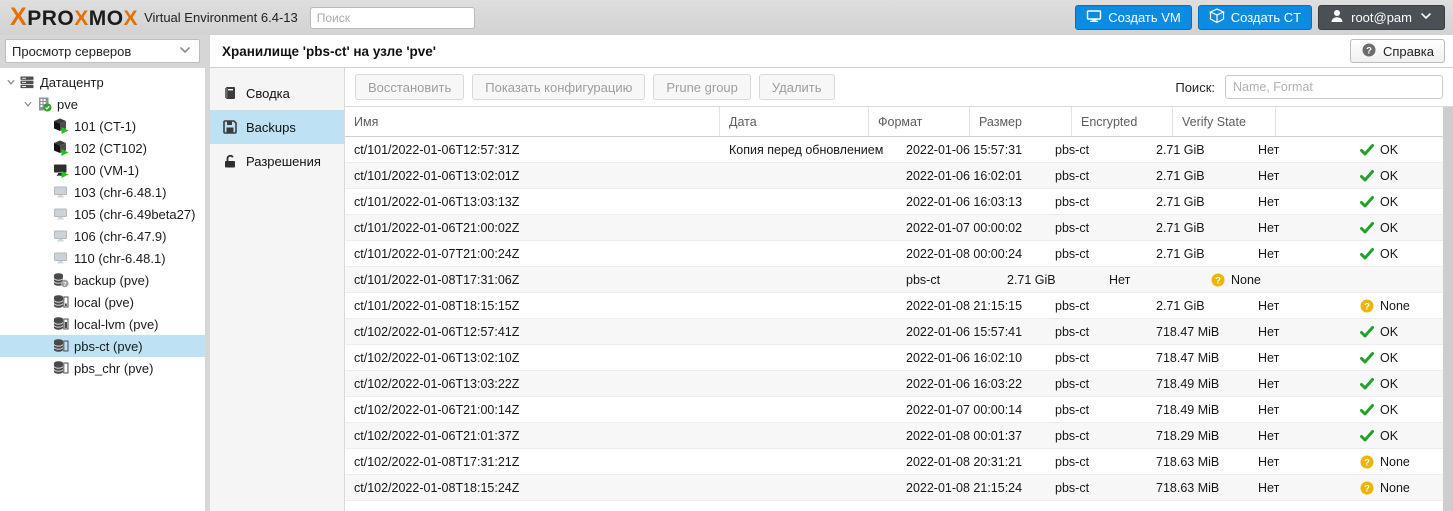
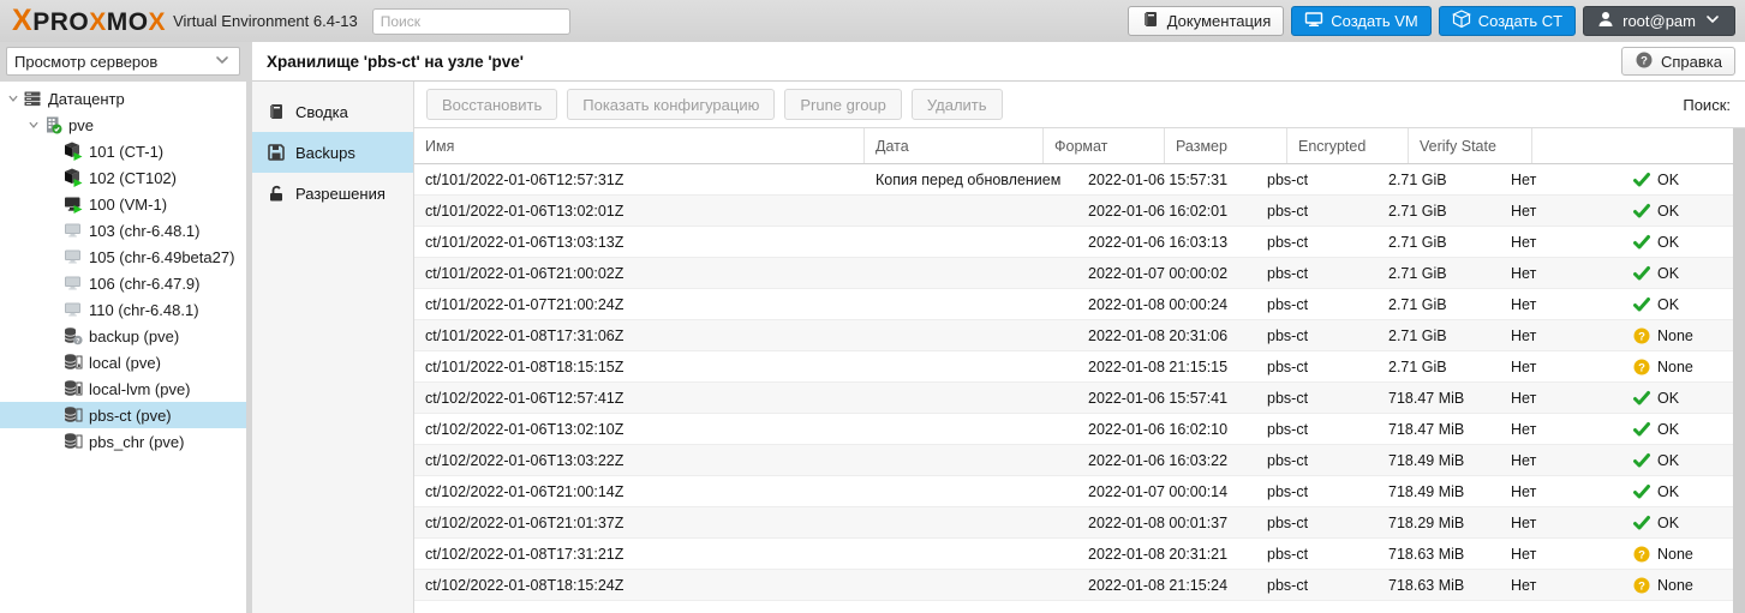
  X
  PRO
  X
  MO
  X
  Virtual Environment 6.4-13
  Поиск
+ Документация
  Создать VM
  Создать CT
  root@pam
  Просмотр серверов
  Датацентр
  pve
  101 (CT-1)
  102 (CT102)
  100 (VM-1)
  103 (chr-6.48.1)
  105 (chr-6.49beta27)
  106 (chr-6.47.9)
  110 (chr-6.48.1)
  backup (pve)
  local (pve)
  local-lvm (pve)
  pbs-ct (pve)
  pbs_chr (pve)
  Хранилище 'pbs-ct' на узле 'pve'
  ?
  Справка
  Сводка
  Backups
  Разрешения
  Восстановить
  Показать конфигурацию
  Prune group
  Удалить
  Поиск:
- Name, Format
  Имя
  Дата
  Формат
  Размер
  Encrypted
  Verify State
  ct/101/2022-01-06T12:57:31Z
  Копия перед обновлением
  2022-01-06 15:57:31
  pbs-ct
  2.71 GiB
  Нет
  OK
  ct/101/2022-01-06T13:02:01Z
  2022-01-06 16:02:01
  pbs-ct
  2.71 GiB
  Нет
  OK
  ct/101/2022-01-06T13:03:13Z
  2022-01-06 16:03:13
  pbs-ct
  2.71 GiB
  Нет
  OK
  ct/101/2022-01-06T21:00:02Z
  2022-01-07 00:00:02
  pbs-ct
  2.71 GiB
  Нет
  OK
  ct/101/2022-01-07T21:00:24Z
  2022-01-08 00:00:24
  pbs-ct
  2.71 GiB
  Нет
  OK
  ct/101/2022-01-08T17:31:06Z
+ 2022-01-08 20:31:06
  pbs-ct
  2.71 GiB
  Нет
  ?
  None
  ct/101/2022-01-08T18:15:15Z
  2022-01-08 21:15:15
  pbs-ct
  2.71 GiB
  Нет
  ?
  None
  ct/102/2022-01-06T12:57:41Z
  2022-01-06 15:57:41
  pbs-ct
  718.47 MiB
  Нет
  OK
  ct/102/2022-01-06T13:02:10Z
  2022-01-06 16:02:10
  pbs-ct
  718.47 MiB
  Нет
  OK
  ct/102/2022-01-06T13:03:22Z
  2022-01-06 16:03:22
  pbs-ct
  718.49 MiB
  Нет
  OK
  ct/102/2022-01-06T21:00:14Z
  2022-01-07 00:00:14
  pbs-ct
  718.49 MiB
  Нет
  OK
  ct/102/2022-01-06T21:01:37Z
  2022-01-08 00:01:37
  pbs-ct
  718.29 MiB
  Нет
  OK
  ct/102/2022-01-08T17:31:21Z
  2022-01-08 20:31:21
  pbs-ct
  718.63 MiB
  Нет
  ?
  None
  ct/102/2022-01-08T18:15:24Z
  2022-01-08 21:15:24
  pbs-ct
  718.63 MiB
  Нет
  ?
  None
